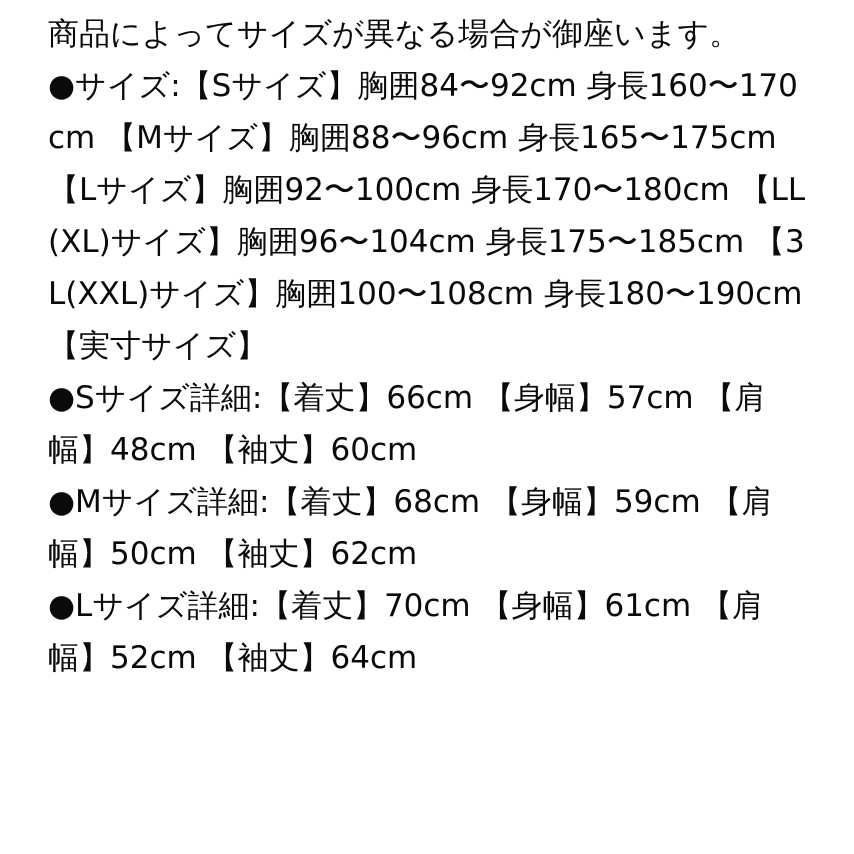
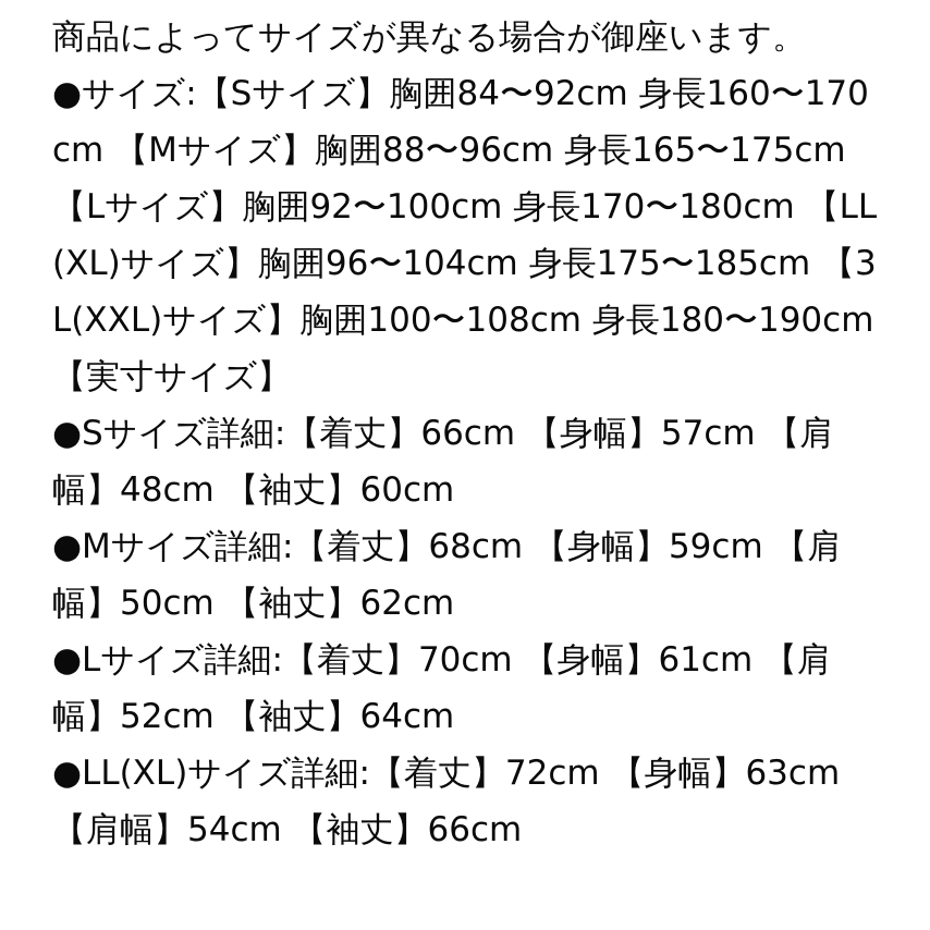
  商品によってサイズが異なる場合が御座います。
  ●サイズ:【Sサイズ】胸囲84〜92cm 身長160〜170cm 【Mサイズ】胸囲88〜96cm 身長165〜175cm 【Lサイズ】胸囲92〜100cm 身長170〜180cm 【LL(XL)サイズ】胸囲96〜104cm 身長175〜185cm 【3L(XXL)サイズ】胸囲100〜108cm 身長180〜190cm
  【実寸サイズ】
  ●Sサイズ詳細:【着丈】66cm 【身幅】57cm 【肩幅】48cm 【袖丈】60cm
  ●Mサイズ詳細:【着丈】68cm 【身幅】59cm 【肩幅】50cm 【袖丈】62cm
  ●Lサイズ詳細:【着丈】70cm 【身幅】61cm 【肩幅】52cm 【袖丈】64cm
+ ●LL(XL)サイズ詳細:【着丈】72cm 【身幅】63cm 【肩幅】54cm 【袖丈】66cm
